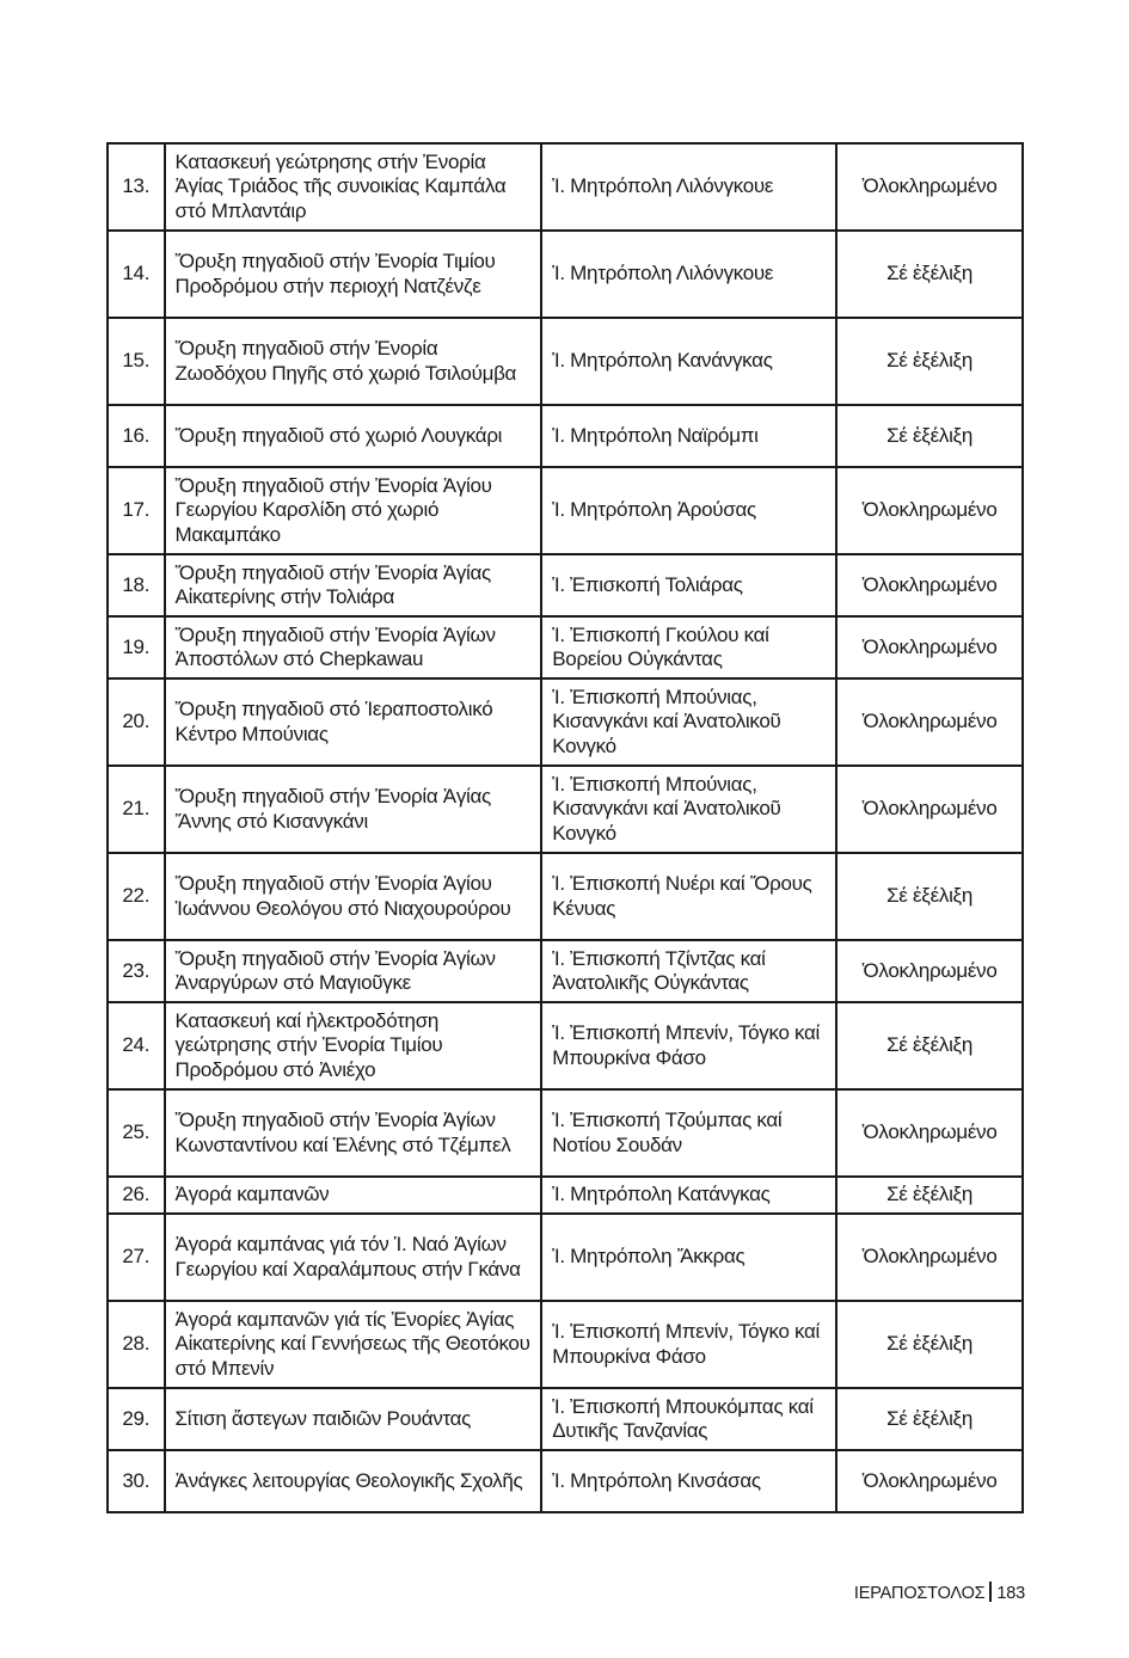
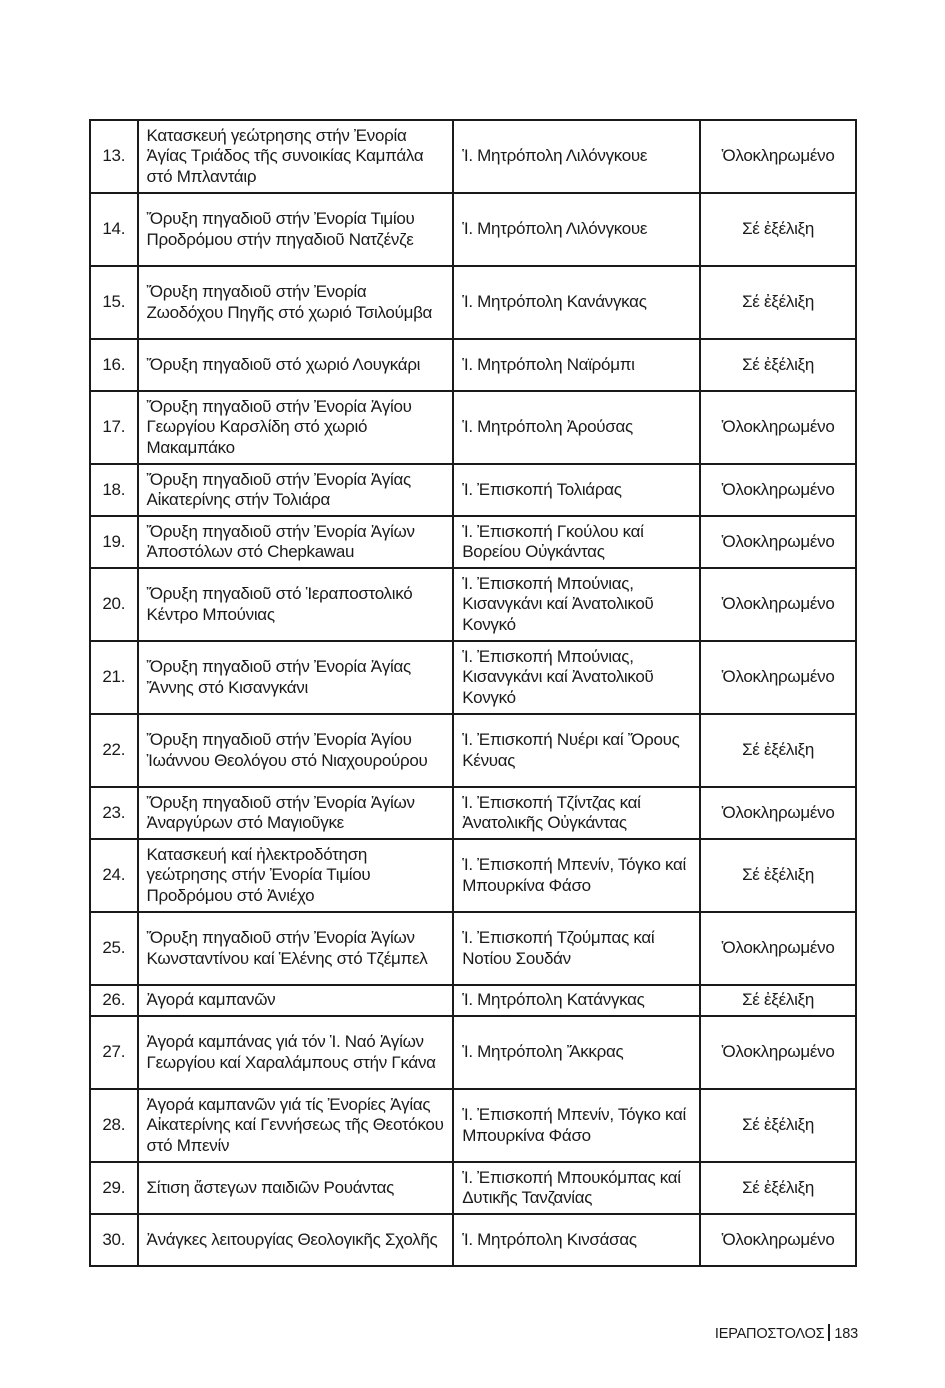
  13.	Κατασκευή γεώτρησης στήν Ἐνορία Ἁγίας Τριάδος τῆς συνοικίας Καμπάλα στό Μπλαντάιρ	Ἱ. Μητρόπολη Λιλόνγκουε	Ὁλοκληρωμένο
- 14.	Ὄρυξη πηγαδιοῦ στήν Ἐνορία Τιμίου Προδρόμου στήν περιοχή Νατζένζε	Ἱ. Μητρόπολη Λιλόνγκουε	Σέ ἐξέλιξη
+ 14.	Ὄρυξη πηγαδιοῦ στήν Ἐνορία Τιμίου Προδρόμου στήν πηγαδιοῦ Νατζένζε	Ἱ. Μητρόπολη Λιλόνγκουε	Σέ ἐξέλιξη
  15.	Ὄρυξη πηγαδιοῦ στήν Ἐνορία Ζωοδόχου Πηγῆς στό χωριό Τσιλούμβα	Ἱ. Μητρόπολη Κανάνγκας	Σέ ἐξέλιξη
  16.	Ὄρυξη πηγαδιοῦ στό χωριό Λουγκάρι	Ἱ. Μητρόπολη Ναϊρόμπι	Σέ ἐξέλιξη
  17.	Ὄρυξη πηγαδιοῦ στήν Ἐνορία Ἁγίου Γεωργίου Καρσλίδη στό χωριό Μακαμπάκο	Ἱ. Μητρόπολη Ἀρούσας	Ὁλοκληρωμένο
  18.	Ὄρυξη πηγαδιοῦ στήν Ἐνορία Ἁγίας Αἰκατερίνης στήν Τολιάρα	Ἱ. Ἐπισκοπή Τολιάρας	Ὁλοκληρωμένο
  19.	Ὄρυξη πηγαδιοῦ στήν Ἐνορία Ἁγίων Ἀποστόλων στό Chepkawau	Ἱ. Ἐπισκοπή Γκούλου καί Βορείου Οὐγκάντας	Ὁλοκληρωμένο
  20.	Ὄρυξη πηγαδιοῦ στό Ἱεραποστολικό Κέντρο Μπούνιας	Ἱ. Ἐπισκοπή Μπούνιας, Κισανγκάνι καί Ἀνατολικοῦ Κονγκό	Ὁλοκληρωμένο
  21.	Ὄρυξη πηγαδιοῦ στήν Ἐνορία Ἁγίας Ἄννης στό Κισανγκάνι	Ἱ. Ἐπισκοπή Μπούνιας, Κισανγκάνι καί Ἀνατολικοῦ Κονγκό	Ὁλοκληρωμένο
  22.	Ὄρυξη πηγαδιοῦ στήν Ἐνορία Ἁγίου Ἰωάννου Θεολόγου στό Νιαχουρούρου	Ἱ. Ἐπισκοπή Νυέρι καί Ὄρους Κένυας	Σέ ἐξέλιξη
  23.	Ὄρυξη πηγαδιοῦ στήν Ἐνορία Ἁγίων Ἀναργύρων στό Μαγιοῦγκε	Ἱ. Ἐπισκοπή Τζίντζας καί Ἀνατολικῆς Οὐγκάντας	Ὁλοκληρωμένο
  24.	Κατασκευή καί ἠλεκτροδότηση γεώτρησης στήν Ἐνορία Τιμίου Προδρόμου στό Ἀνιέχο	Ἱ. Ἐπισκοπή Μπενίν, Τόγκο καί Μπουρκίνα Φάσο	Σέ ἐξέλιξη
  25.	Ὄρυξη πηγαδιοῦ στήν Ἐνορία Ἁγίων Κωνσταντίνου καί Ἑλένης στό Τζέμπελ	Ἱ. Ἐπισκοπή Τζούμπας καί Νοτίου Σουδάν	Ὁλοκληρωμένο
  26.	Ἀγορά καμπανῶν	Ἱ. Μητρόπολη Κατάνγκας	Σέ ἐξέλιξη
  27.	Ἀγορά καμπάνας γιά τόν Ἱ. Ναό Ἁγίων Γεωργίου καί Χαραλάμπους στήν Γκάνα	Ἱ. Μητρόπολη Ἄκκρας	Ὁλοκληρωμένο
  28.	Ἀγορά καμπανῶν γιά τίς Ἐνορίες Ἁγίας Αἰκατερίνης καί Γεννήσεως τῆς Θεοτόκου στό Μπενίν	Ἱ. Ἐπισκοπή Μπενίν, Τόγκο καί Μπουρκίνα Φάσο	Σέ ἐξέλιξη
  29.	Σίτιση ἄστεγων παιδιῶν Ρουάντας	Ἱ. Ἐπισκοπή Μπουκόμπας καί Δυτικῆς Τανζανίας	Σέ ἐξέλιξη
  30.	Ἀνάγκες λειτουργίας Θεολογικῆς Σχολῆς	Ἱ. Μητρόπολη Κινσάσας	Ὁλοκληρωμένο
  ΙΕΡΑΠΟΣΤΟΛΟΣ 183
